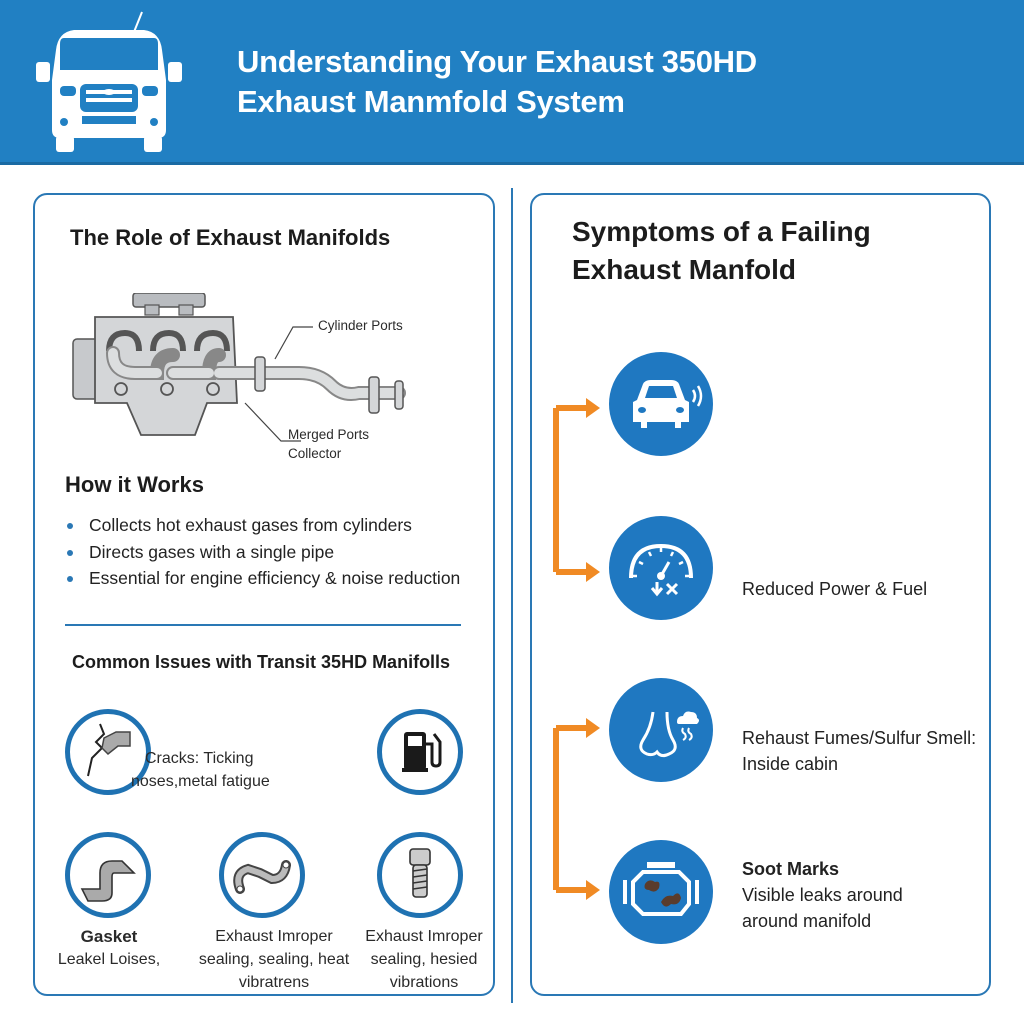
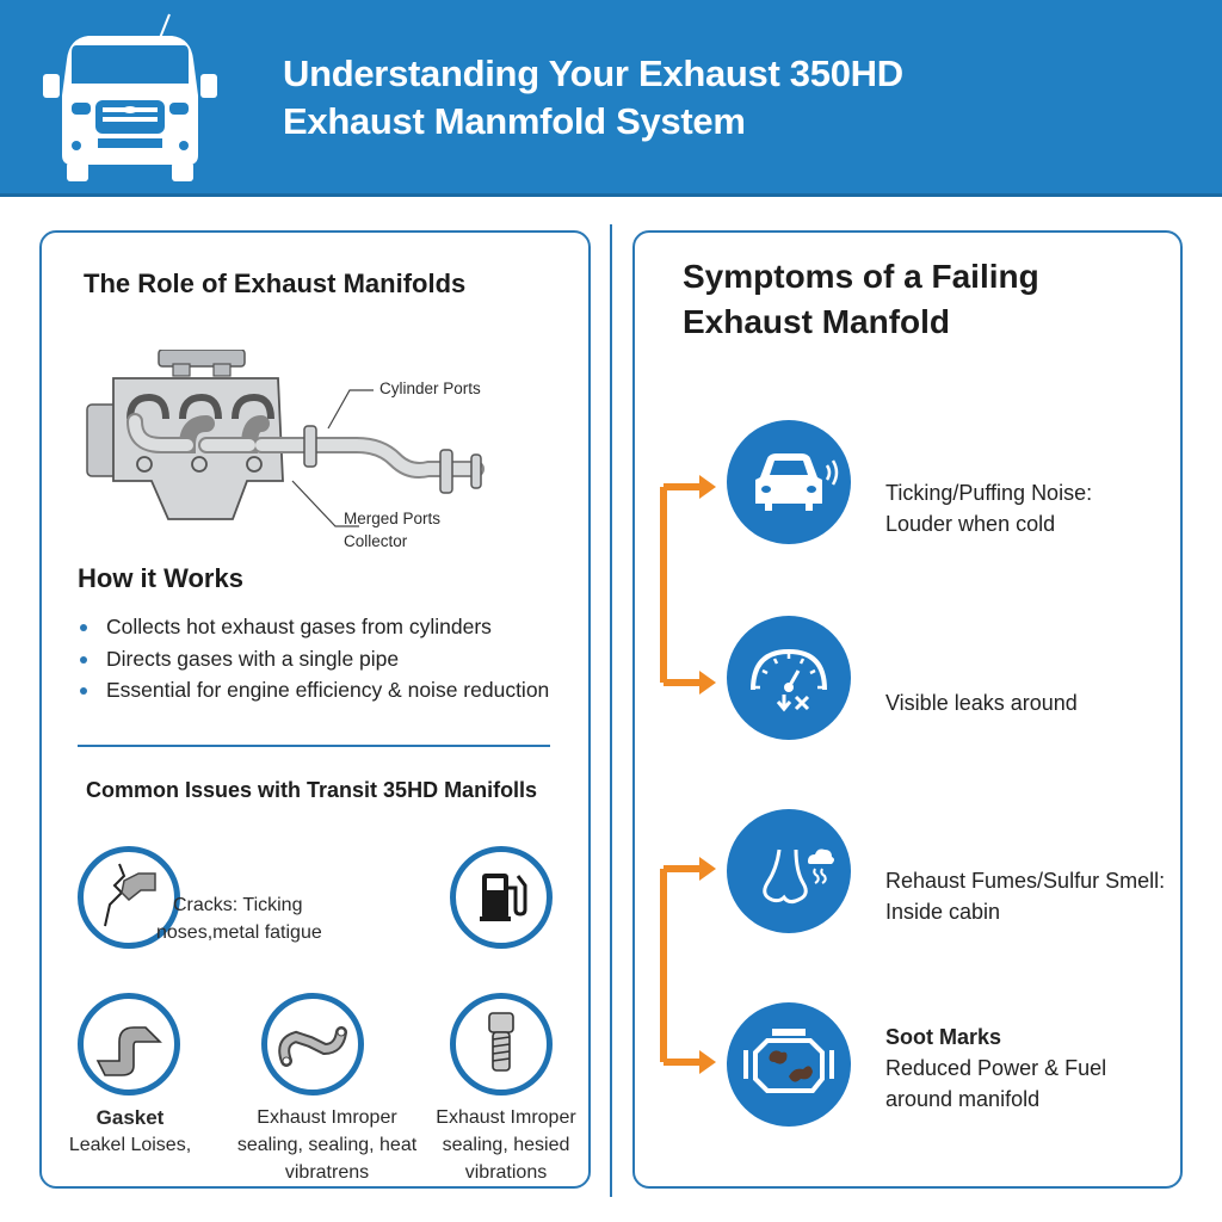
  Understanding Your Exhaust 350HD
  Exhaust Manmfold System
  The Role of Exhaust Manifolds
  Cylinder Ports
  Merged Ports
  Collector
  How it Works
  Collects hot exhaust gases from cylinders
  Directs gases with a single pipe
  Essential for engine efficiency & noise reduction
  Common Issues with Transit 35HD Manifolls
  Cracks: Ticking
  noses,metal fatigue
  Gasket
  Leakel Loises,
  Exhaust Imroper
  sealing, sealing, heat
  vibratrens
  Exhaust Imroper
  sealing, hesied
  vibrations
  Symptoms of a Failing
  Exhaust Manfold
+ Ticking/Puffing Noise:
+ Louder when cold
- Reduced Power & Fuel
+ Visible leaks around
  Rehaust Fumes/Sulfur Smell:
  Inside cabin
  Soot Marks
- Visible leaks around
+ Reduced Power & Fuel
  around manifold
